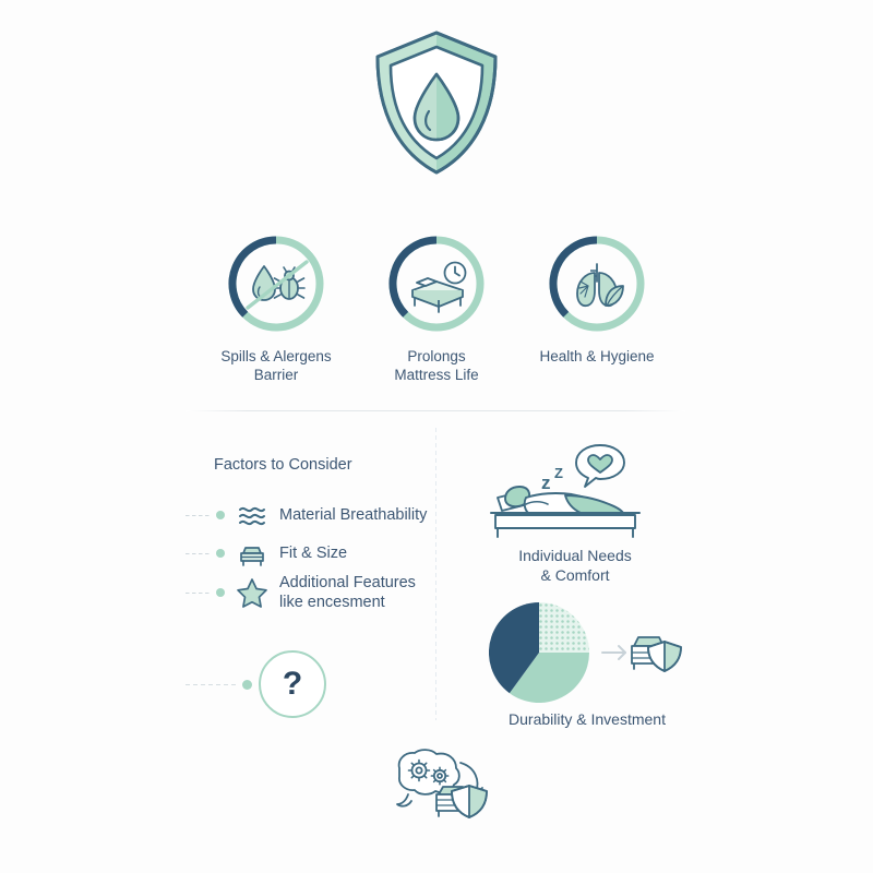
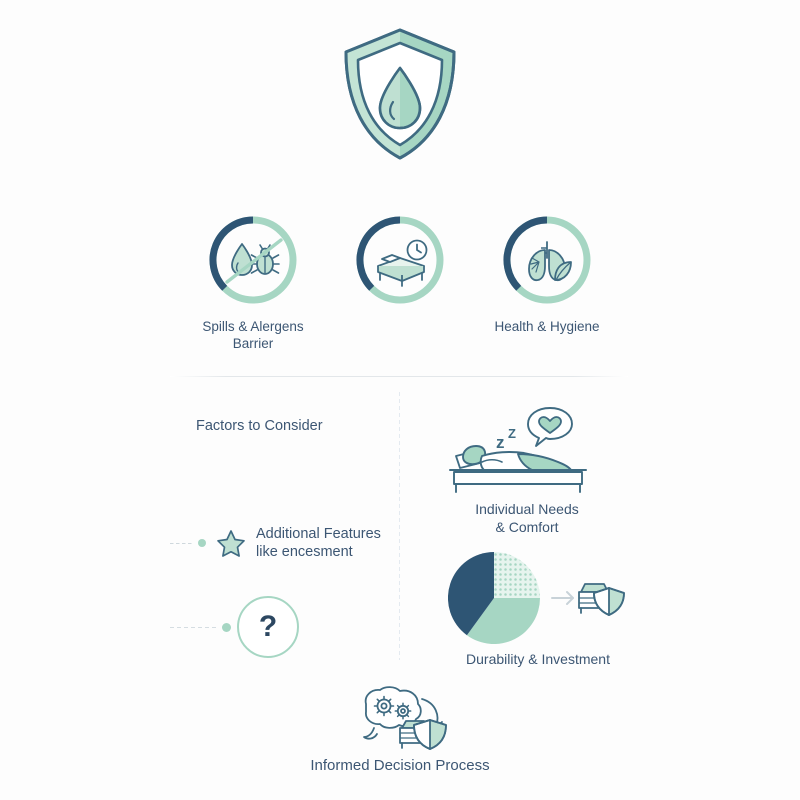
  Spills & Alergens
  Barrier
- Prolongs
- Mattress Life
  Health & Hygiene
  Factors to Consider
- Material Breathability
- Fit & Size
  Additional Features
  like encesment
  ?
  z
  Z
  Individual Needs
  & Comfort
  Durability & Investment
+ Informed Decision Process
